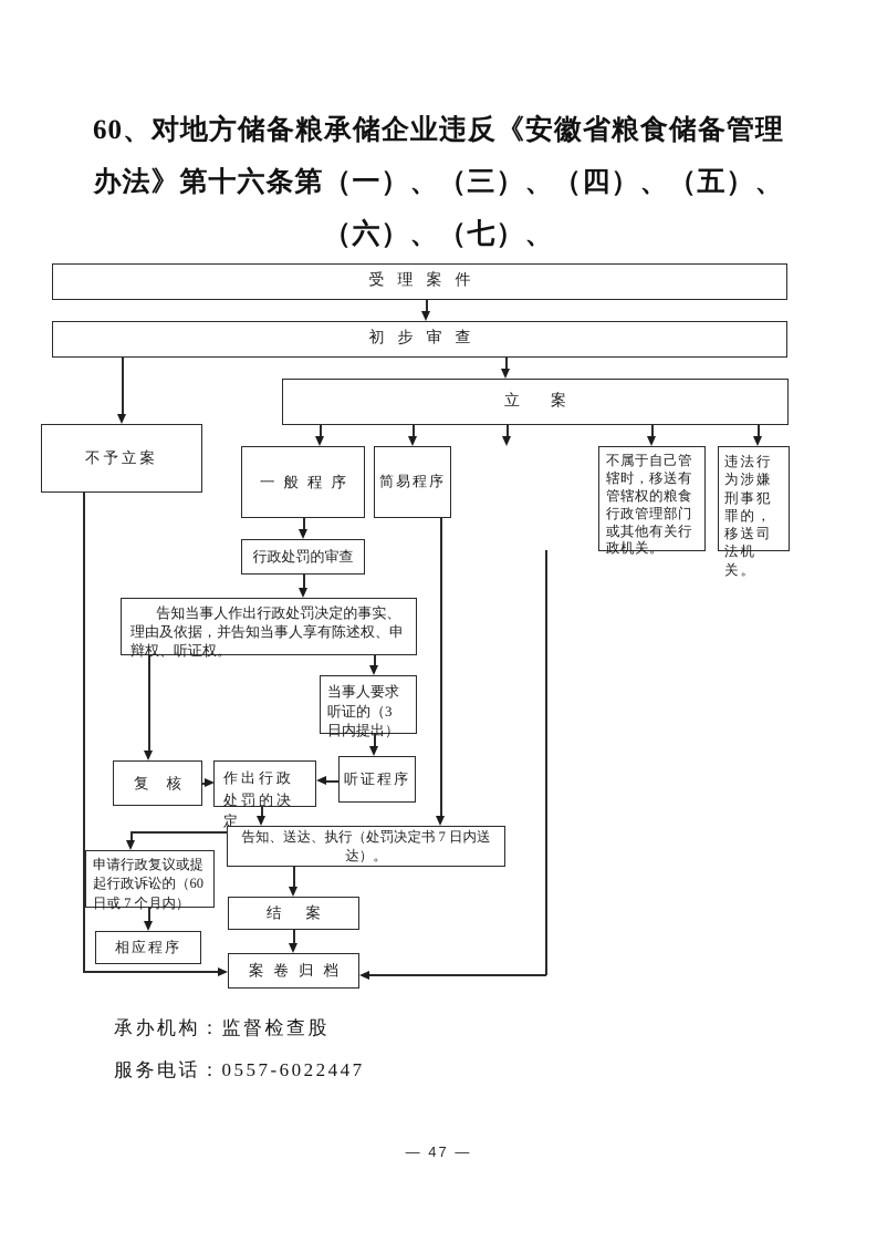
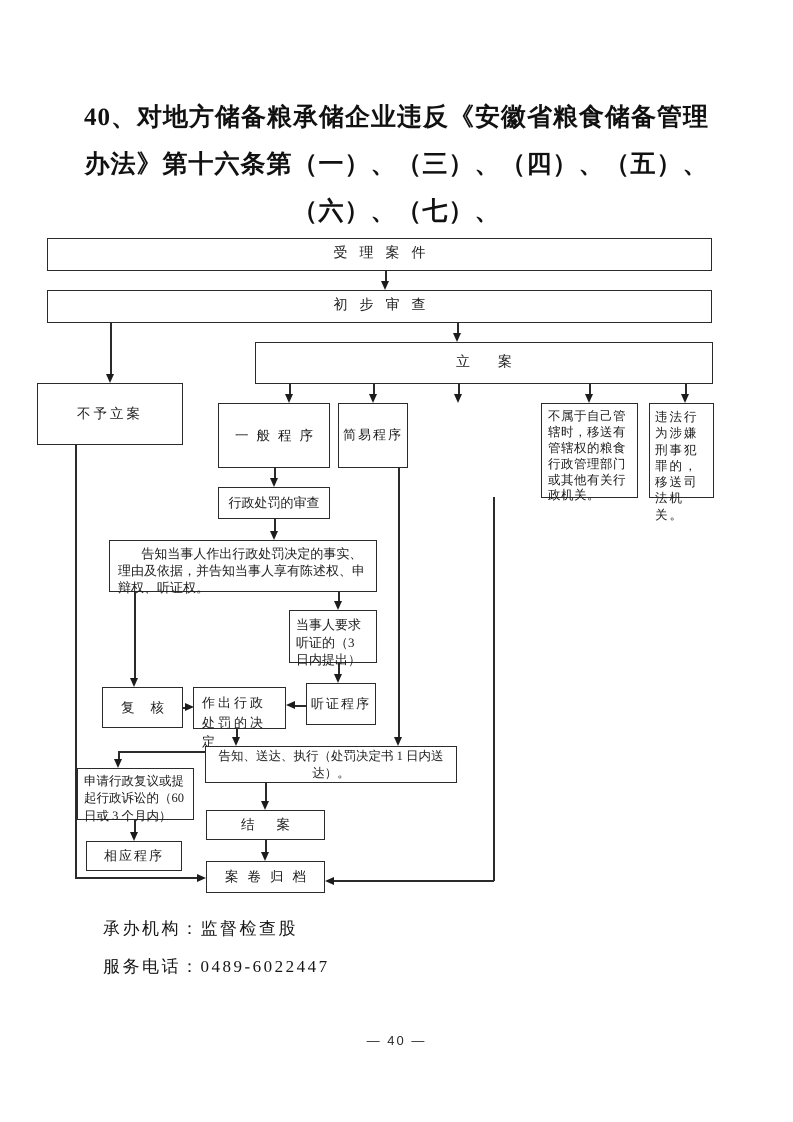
- 60、对地方储备粮承储企业违反《安徽省粮食储备管理
+ 40、对地方储备粮承储企业违反《安徽省粮食储备管理
  办法》第十六条第（一）、（三）、（四）、（五）、（六）、（七）、
  受理案件
  初步审查
  立案
  不予立案
  一般程序
  简易程序
  不属于自己管辖时，移送有管辖权的粮食行政管理部门或其他有关行政机关。
  违法行为涉嫌刑事犯罪的，移送司法机关。
  行政处罚的审查
  告知当事人作出行政处罚决定的事实、理由及依据，并告知当事人享有陈述权、申辩权、听证权。
  当事人要求听证的（3 日内提出）
  复核
  作出行政处罚的决定
  听证程序
- 告知、送达、执行（处罚决定书 7 日内送达）。
+ 告知、送达、执行（处罚决定书 1 日内送达）。
- 申请行政复议或提起行政诉讼的（60 日或 7 个月内）
+ 申请行政复议或提起行政诉讼的（60 日或 3 个月内）
  相应程序
  结案
  案卷归档
  承办机构：监督检查股
- 服务电话：0557-6022447
+ 服务电话：0489-6022447
- — 47 —
+ — 40 —
